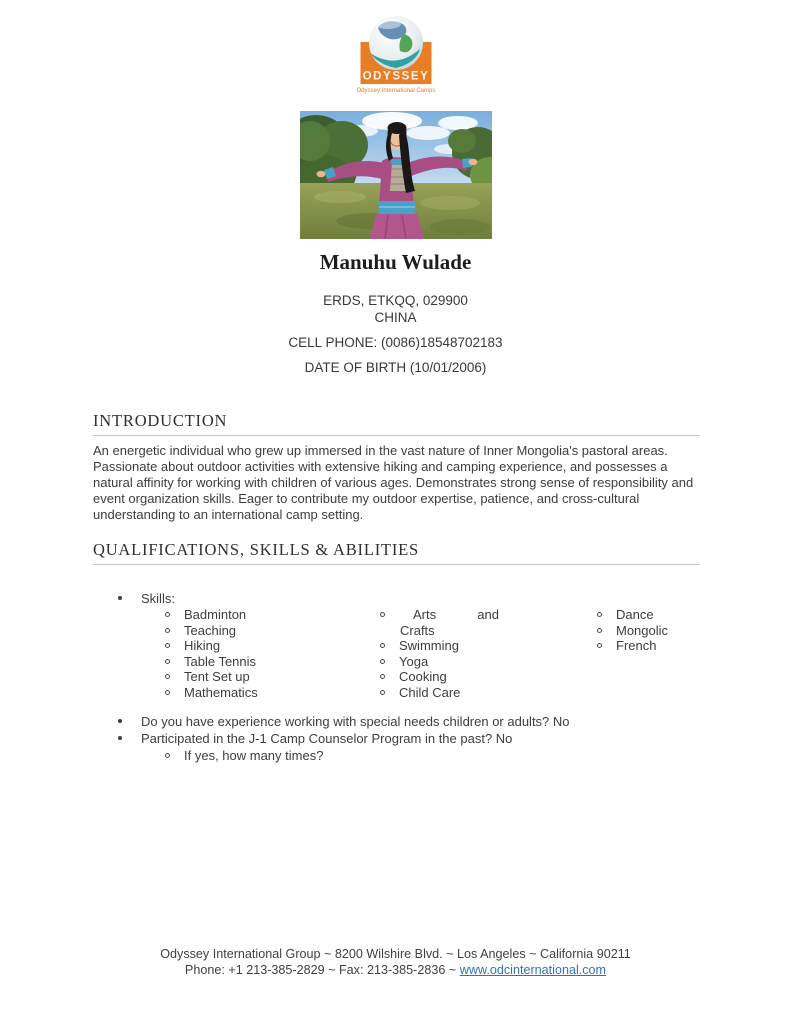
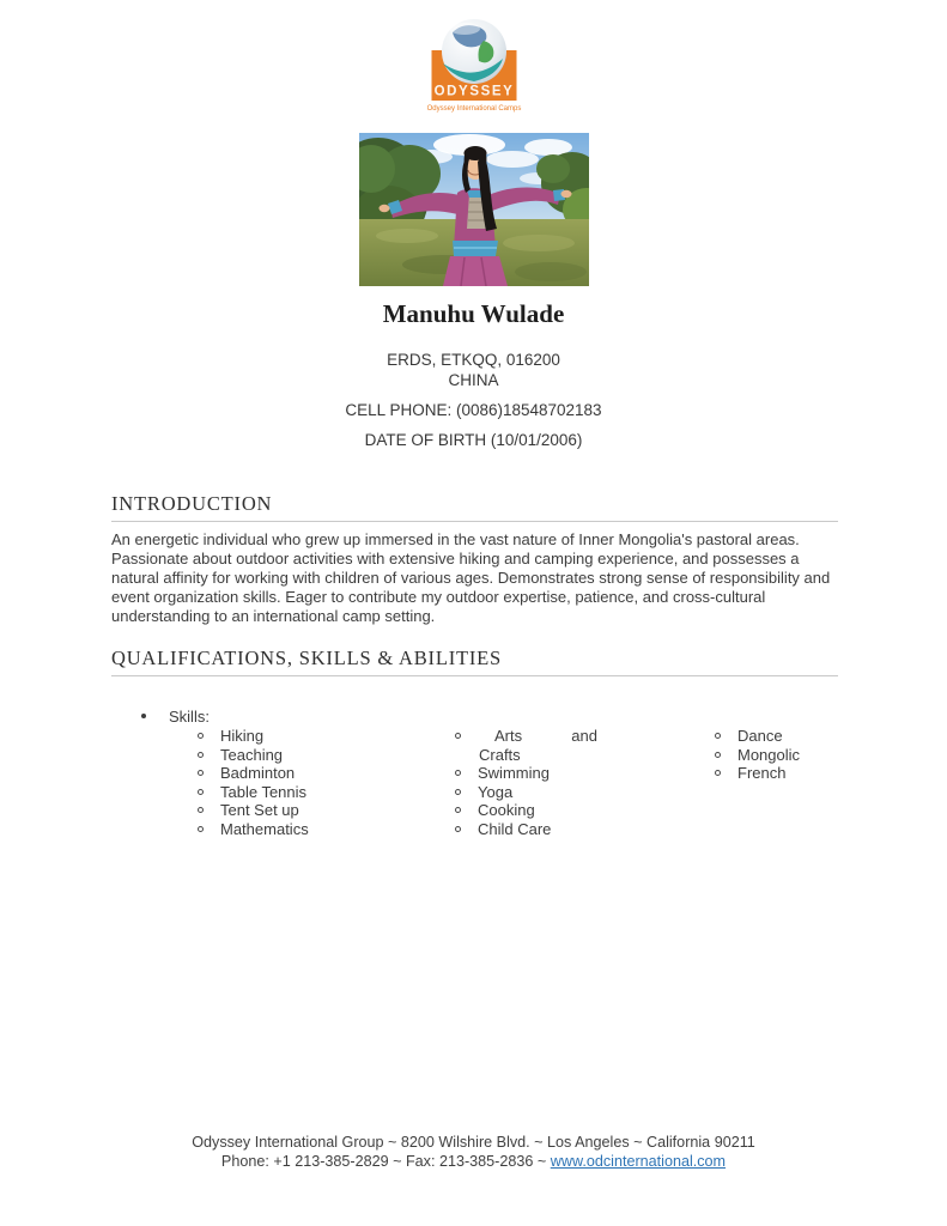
  ODYSSEY
  Manuhu Wulade
- ERDS, ETKQQ, 029900
+ ERDS, ETKQQ, 016200
  CHINA
  CELL PHONE: (0086)18548702183
  DATE OF BIRTH (10/01/2006)
  INTRODUCTION
  An energetic individual who grew up immersed in the vast nature of Inner Mongolia's pastoral areas. Passionate about outdoor activities with extensive hiking and camping experience, and possesses a natural affinity for working with children of various ages. Demonstrates strong sense of responsibility and event organization skills. Eager to contribute my outdoor expertise, patience, and cross-cultural understanding to an international camp setting.
  QUALIFICATIONS, SKILLS & ABILITIES
  Skills:
- Badminton
+ Hiking
  Teaching
- Hiking
+ Badminton
  Table Tennis
  Tent Set up
  Mathematics
  Arts
  and
  Crafts
  Swimming
  Yoga
  Cooking
  Child Care
  Dance
  Mongolic
  French
- Do you have experience working with special needs children or adults? No
- Participated in the J-1 Camp Counselor Program in the past? No
- If yes, how many times?
  Odyssey International Group ~ 8200 Wilshire Blvd. ~ Los Angeles ~ California 90211
  Phone: +1 213-385-2829 ~ Fax: 213-385-2836 ~ www.odcinternational.com
